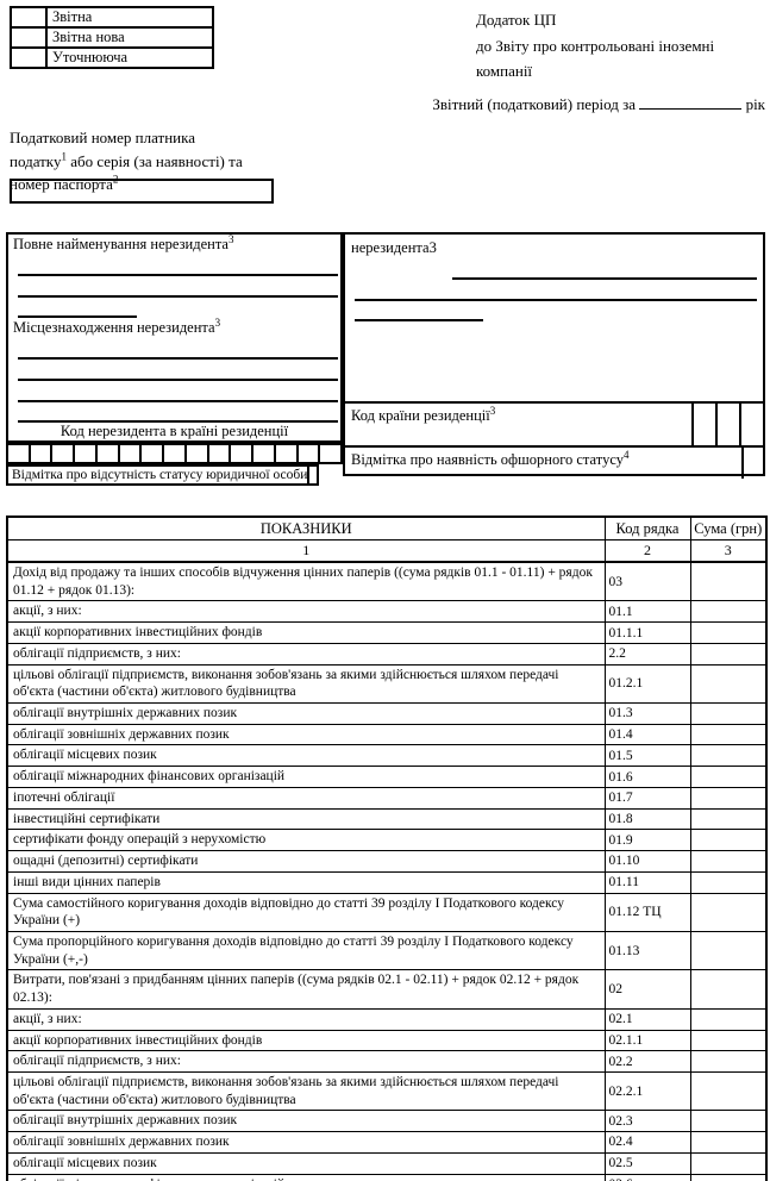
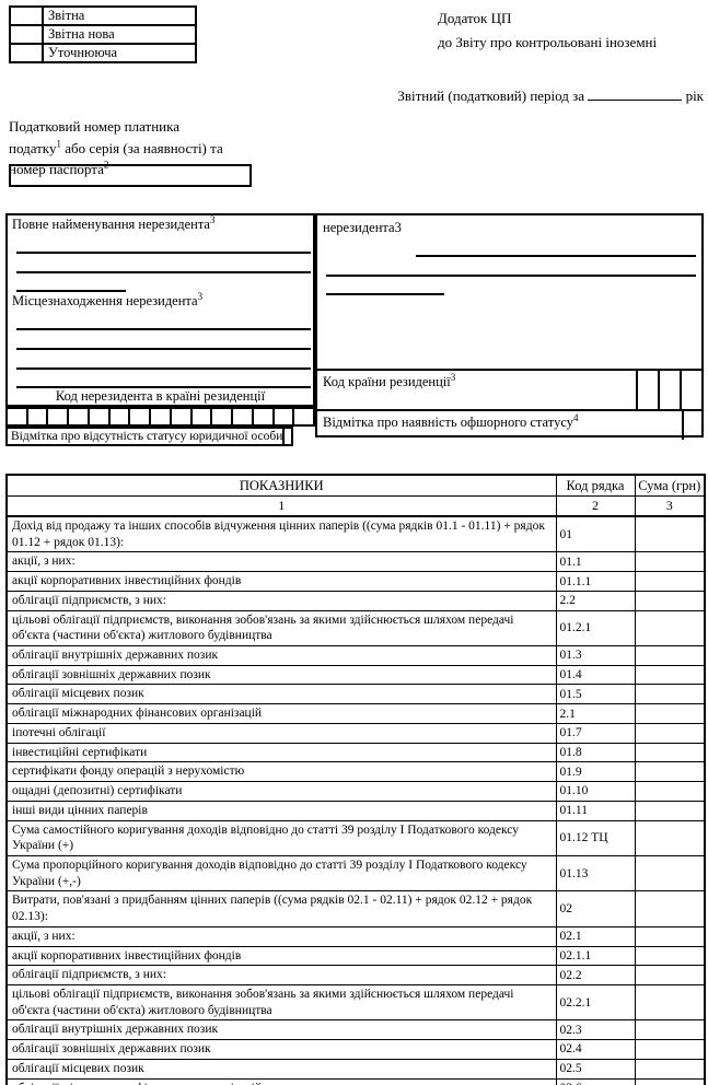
  Звітна
  Звітна нова
  Уточнююча
  Додаток ЦП
  до Звіту про контрольовані іноземні
- компанії
  Звітний (податковий) період за рік
  Податковий номер платника
  податку1 або серія (за наявності) та
  номер паспорта2
  Повне найменування нерезидента3
  Місцезнаходження нерезидента3
  Код нерезидента в країні резиденції
  Відмітка про відсутність статусу юридичної особи
  нерезидента3
  Код країни резиденції3
  Відмітка про наявність офшорного статусу4
  ПОКАЗНИКИ	Код рядка	Сума (грн)
  1	2	3
- Дохід від продажу та інших способів відчуження цінних паперів ((сума рядків 01.1 - 01.11) + рядок 01.12 + рядок 01.13):	03
+ Дохід від продажу та інших способів відчуження цінних паперів ((сума рядків 01.1 - 01.11) + рядок 01.12 + рядок 01.13):	01
  акції, з них:	01.1
  акції корпоративних інвестиційних фондів	01.1.1
  облігації підприємств, з них:	2.2
  цільові облігації підприємств, виконання зобов'язань за якими здійснюється шляхом передачі об'єкта (частини об'єкта) житлового будівництва	01.2.1
  облігації внутрішніх державних позик	01.3
  облігації зовнішніх державних позик	01.4
  облігації місцевих позик	01.5
- облігації міжнародних фінансових організацій	01.6
+ облігації міжнародних фінансових організацій	2.1
  іпотечні облігації	01.7
  інвестиційні сертифікати	01.8
  сертифікати фонду операцій з нерухомістю	01.9
  ощадні (депозитні) сертифікати	01.10
  інші види цінних паперів	01.11
  Сума самостійного коригування доходів відповідно до статті 39 розділу I Податкового кодексу України (+)	01.12 ТЦ
  Сума пропорційного коригування доходів відповідно до статті 39 розділу I Податкового кодексу України (+,-)	01.13
  Витрати, пов'язані з придбанням цінних паперів ((сума рядків 02.1 - 02.11) + рядок 02.12 + рядок 02.13):	02
  акції, з них:	02.1
  акції корпоративних інвестиційних фондів	02.1.1
  облігації підприємств, з них:	02.2
  цільові облігації підприємств, виконання зобов'язань за якими здійснюється шляхом передачі об'єкта (частини об'єкта) житлового будівництва	02.2.1
  облігації внутрішніх державних позик	02.3
  облігації зовнішніх державних позик	02.4
  облігації місцевих позик	02.5
